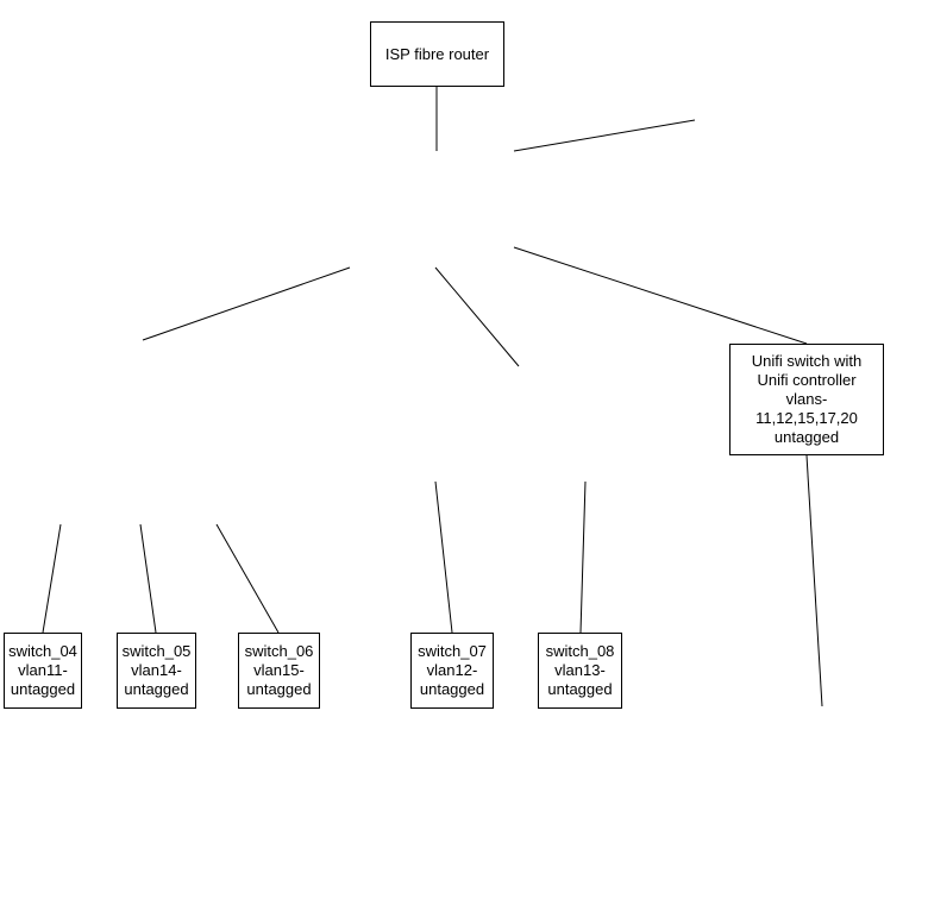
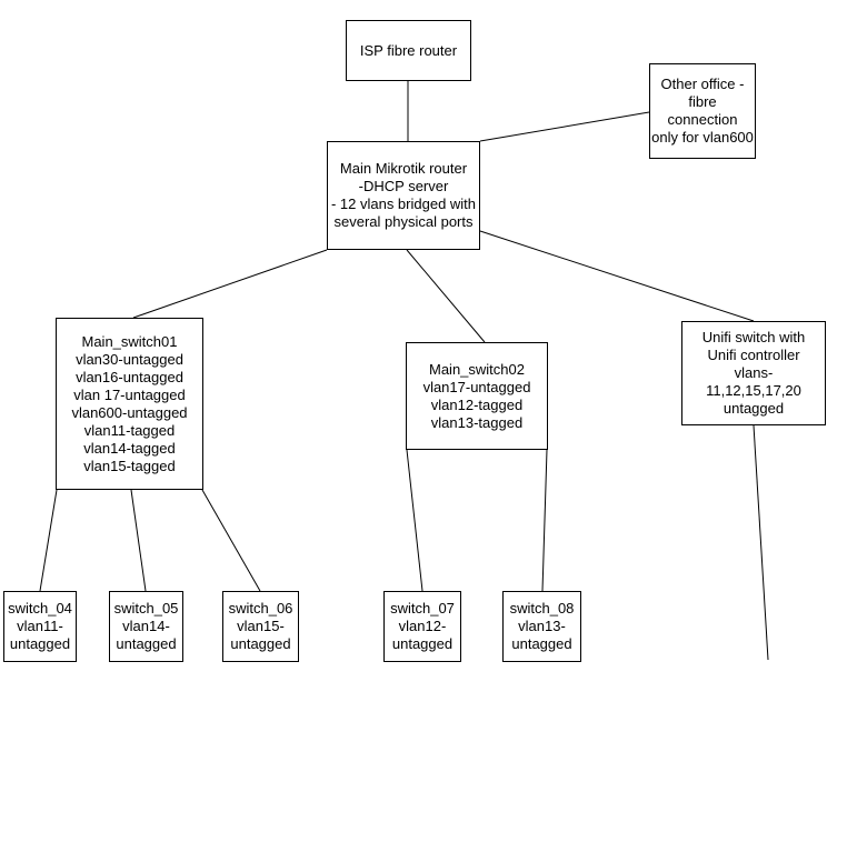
  ISP fibre router
+ Other office -
+ fibre
+ connection
+ only for vlan600
+ Main Mikrotik router
+ -DHCP server
+ - 12 vlans bridged with
+ several physical ports
+ Main_switch01
+ vlan30-untagged
+ vlan16-untagged
+ vlan 17-untagged
+ vlan600-untagged
+ vlan11-tagged
+ vlan14-tagged
+ vlan15-tagged
+ Main_switch02
+ vlan17-untagged
+ vlan12-tagged
+ vlan13-tagged
  Unifi switch with
  Unifi controller
  vlans-
  11,12,15,17,20
  untagged
  switch_04
  vlan11-
  untagged
  switch_05
  vlan14-
  untagged
  switch_06
  vlan15-
  untagged
  switch_07
  vlan12-
  untagged
  switch_08
  vlan13-
  untagged
